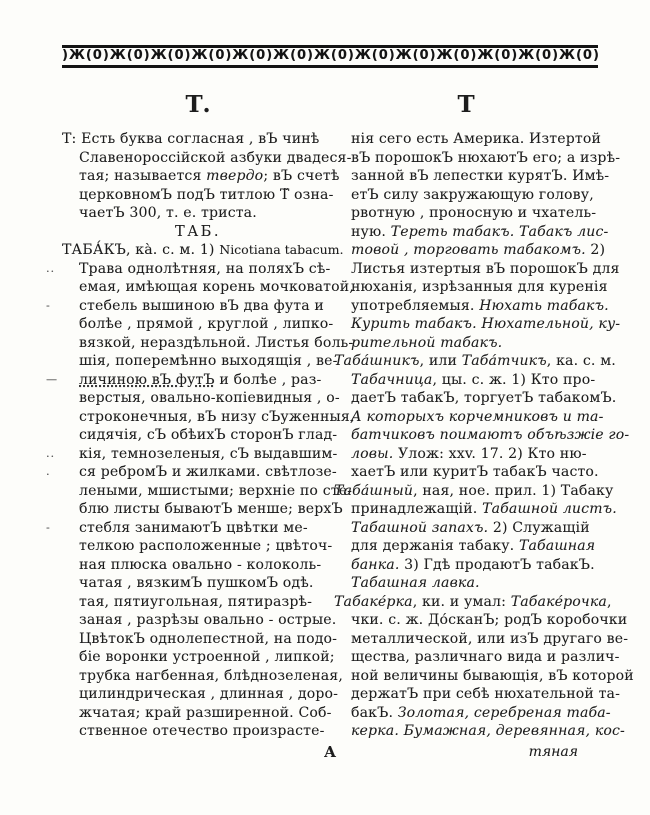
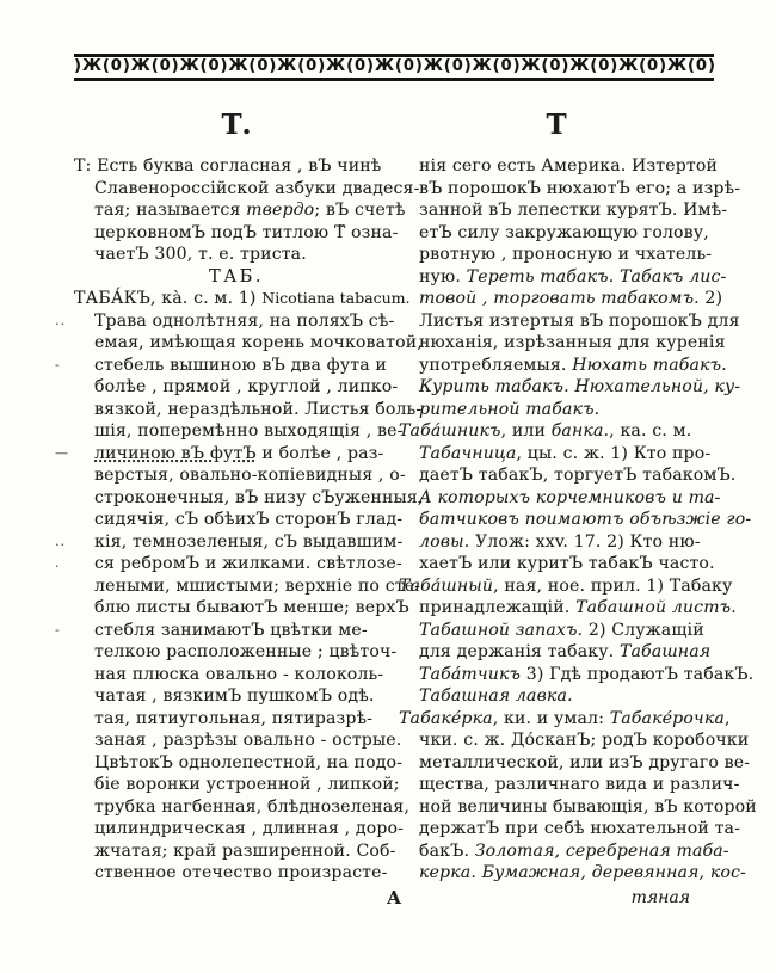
  Т.
  Т
  Т: Есть буква согласная , вЪ чинѣ
  Славенороссійской азбуки двадеся-
  тая; называется твердо; вЪ счетѣ
  церковномЪ подЪ титлою Т̃ озна-
  чаетЪ 300, т. е. триста.
  ТАБ.
  ТАБА́КЪ, ка̀. с. м. 1) Nicotiana tabacum.
  ..
  Трава однолѣтняя, на поляхЪ сѣ-
  емая, имѣющая корень мочковатой,
  -
  стебель вышиною вЪ два фута и
  болѣе , прямой , круглой , липко-
  вязкой, нераздѣльной. Листья боль-
  шія, поперемѣнно выходящія , ве-
  —
  личиною вЪ футЪ и болѣе , раз-
  верстыя, овально-копіевидныя , о-
  строконечныя, вЪ низу сЪуженныя,
  сидячія, сЪ обѣихЪ сторонЪ глад-
  ..
  кія, темнозеленыя, сЪ выдавшим-
  .
  ся ребромЪ и жилками. свѣтлозе-
  леными, мшистыми; верхніе по сте-
  блю листы бываютЪ менше; верхЪ
  -
  стебля занимаютЪ цвѣтки ме-
  телкою расположенные ; цвѣточ-
  ная плюска овально - колоколь-
  чатая , вязкимЪ пушкомЪ одѣ.
  тая, пятиугольная, пятиразрѣ-
  заная , разрѣзы овально - острые.
  ЦвѣтокЪ однолепестной, на подо-
  біе воронки устроенной , липкой;
  трубка нагбенная, блѣднозеленая,
  цилиндрическая , длинная , доро-
  жчатая; край разширенной. Соб-
  ственное отечество произрасте-
  нія сего есть Америка. Изтертой
  вЪ порошокЪ нюхаютЪ его; а изрѣ-
  занной вЪ лепестки курятЪ. Имѣ-
  етЪ силу закружающую голову,
  рвотную , проносную и чхатель-
  ную. Тереть табакъ. Табакъ лис-
  товой , торговать табакомъ. 2)
  Листья изтертыя вЪ порошокЪ для
  нюханія, изрѣзанныя для куренія
  употребляемыя. Нюхать табакъ.
  Курить табакъ. Нюхательной, ку-
  рительной табакъ.
- Таба́шникъ, или Таба́тчикъ, ка. с. м.
+ Таба́шникъ, или банка., ка. с. м.
  Табачница, цы. с. ж. 1) Кто про-
  даетЪ табакЪ, торгуетЪ табакомЪ.
  А которыхъ корчемниковъ и та-
  батчиковъ поимаютъ объѣзжіе го-
  ловы. Улож: xxv. 17. 2) Кто ню-
  хаетЪ или куритЪ табакЪ часто.
  Таба́шный, ная, ное. прил. 1) Табаку
  принадлежащій. Табашной листъ.
  Табашной запахъ. 2) Служащій
  для держанія табаку. Табашная
- банка. 3) Гдѣ продаютЪ табакЪ.
+ Таба́тчикъ 3) Гдѣ продаютЪ табакЪ.
  Табашная лавка.
  Табаке́рка, ки. и умал: Табаке́рочка,
  чки. с. ж. До́сканЪ; родЪ коробочки
  металлической, или изЪ другаго ве-
  щества, различнаго вида и различ-
  ной величины бывающія, вЪ которой
  держатЪ при себѣ нюхательной та-
  бакЪ. Золотая, серебреная таба-
  керка. Бумажная, деревянная, кос-
  А
  тяная
